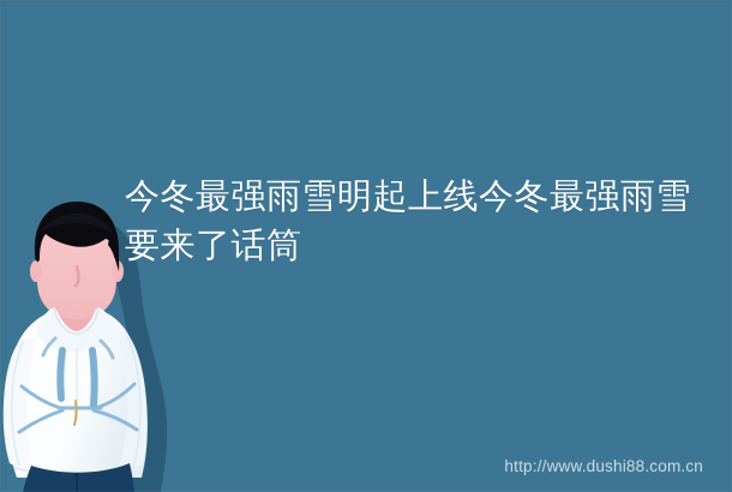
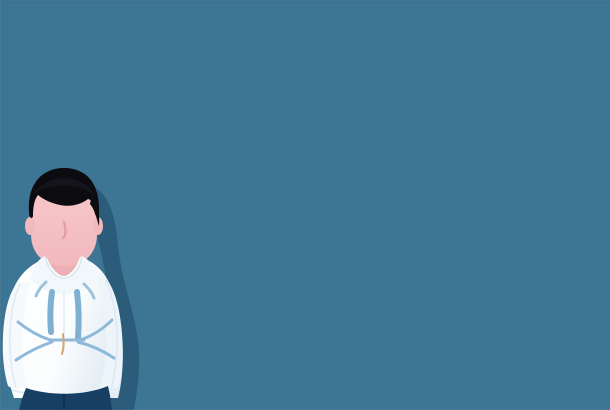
- 今冬最强雨雪明起上线今冬最强雨雪要来了话筒
- http://www.dushi88.com.cn
